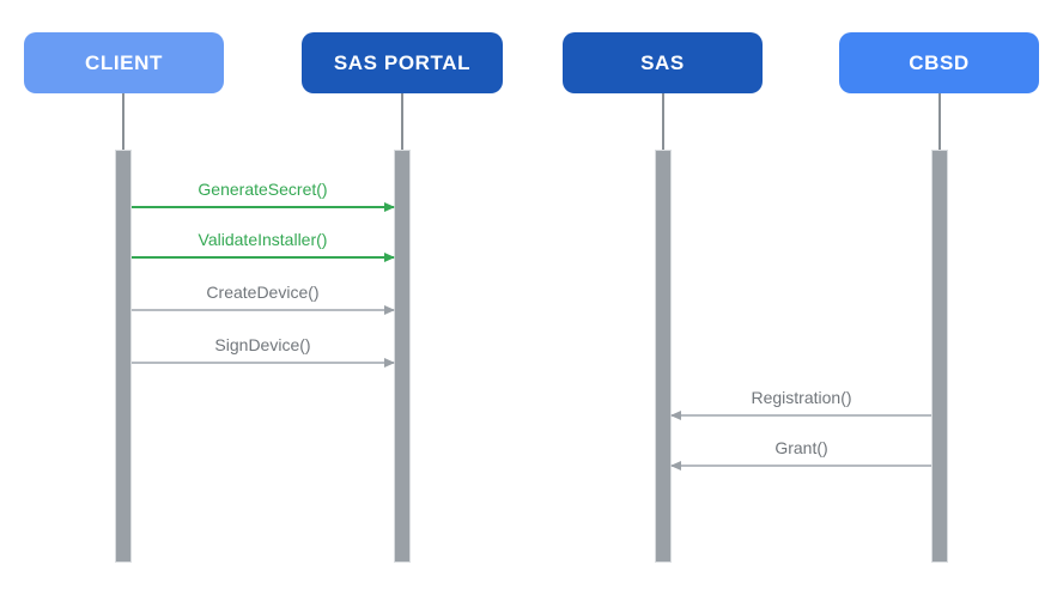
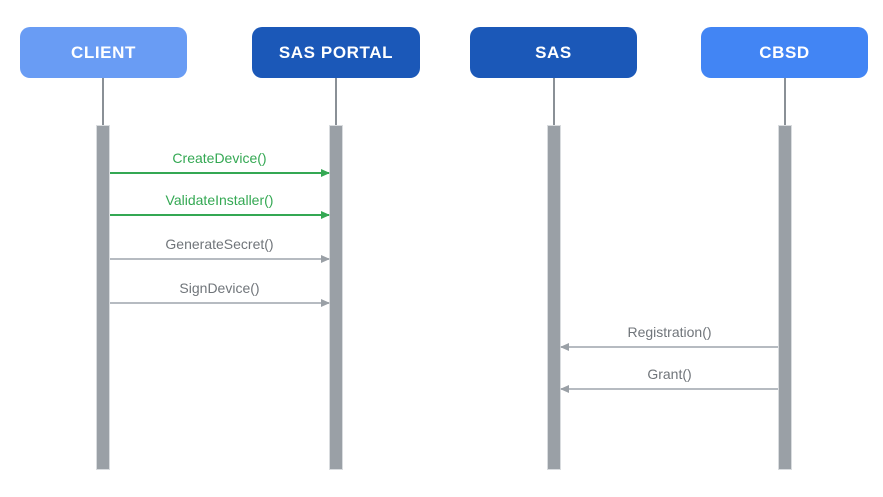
  CLIENT
  SAS PORTAL
  SAS
  CBSD
- GenerateSecret()
+ CreateDevice()
  ValidateInstaller()
- CreateDevice()
+ GenerateSecret()
  SignDevice()
  Registration()
  Grant()
